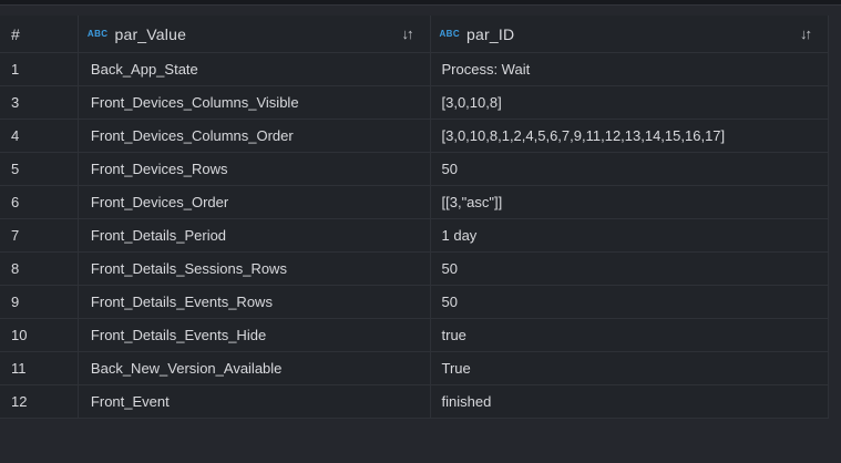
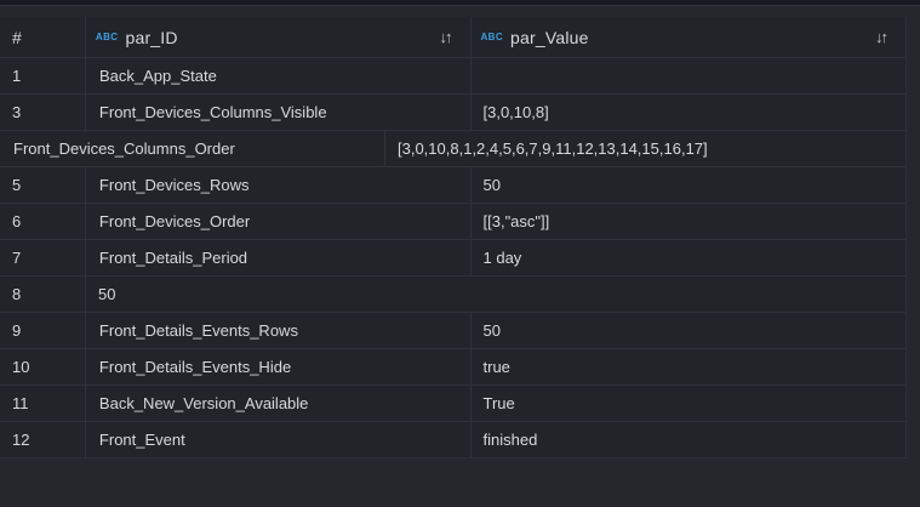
  #
  ABC
- par_Value
+ par_ID
  ↓↑
  ABC
- par_ID
+ par_Value
  ↓↑
  1
  Back_App_State
- Process: Wait
  3
  Front_Devices_Columns_Visible
  [3,0,10,8]
- 4
  Front_Devices_Columns_Order
  [3,0,10,8,1,2,4,5,6,7,9,11,12,13,14,15,16,17]
  5
  Front_Devices_Rows
  50
  6
  Front_Devices_Order
  [[3,"asc"]]
  7
  Front_Details_Period
  1 day
  8
- Front_Details_Sessions_Rows
  50
  9
  Front_Details_Events_Rows
  50
  10
  Front_Details_Events_Hide
  true
  11
  Back_New_Version_Available
  True
  12
  Front_Event
  finished
